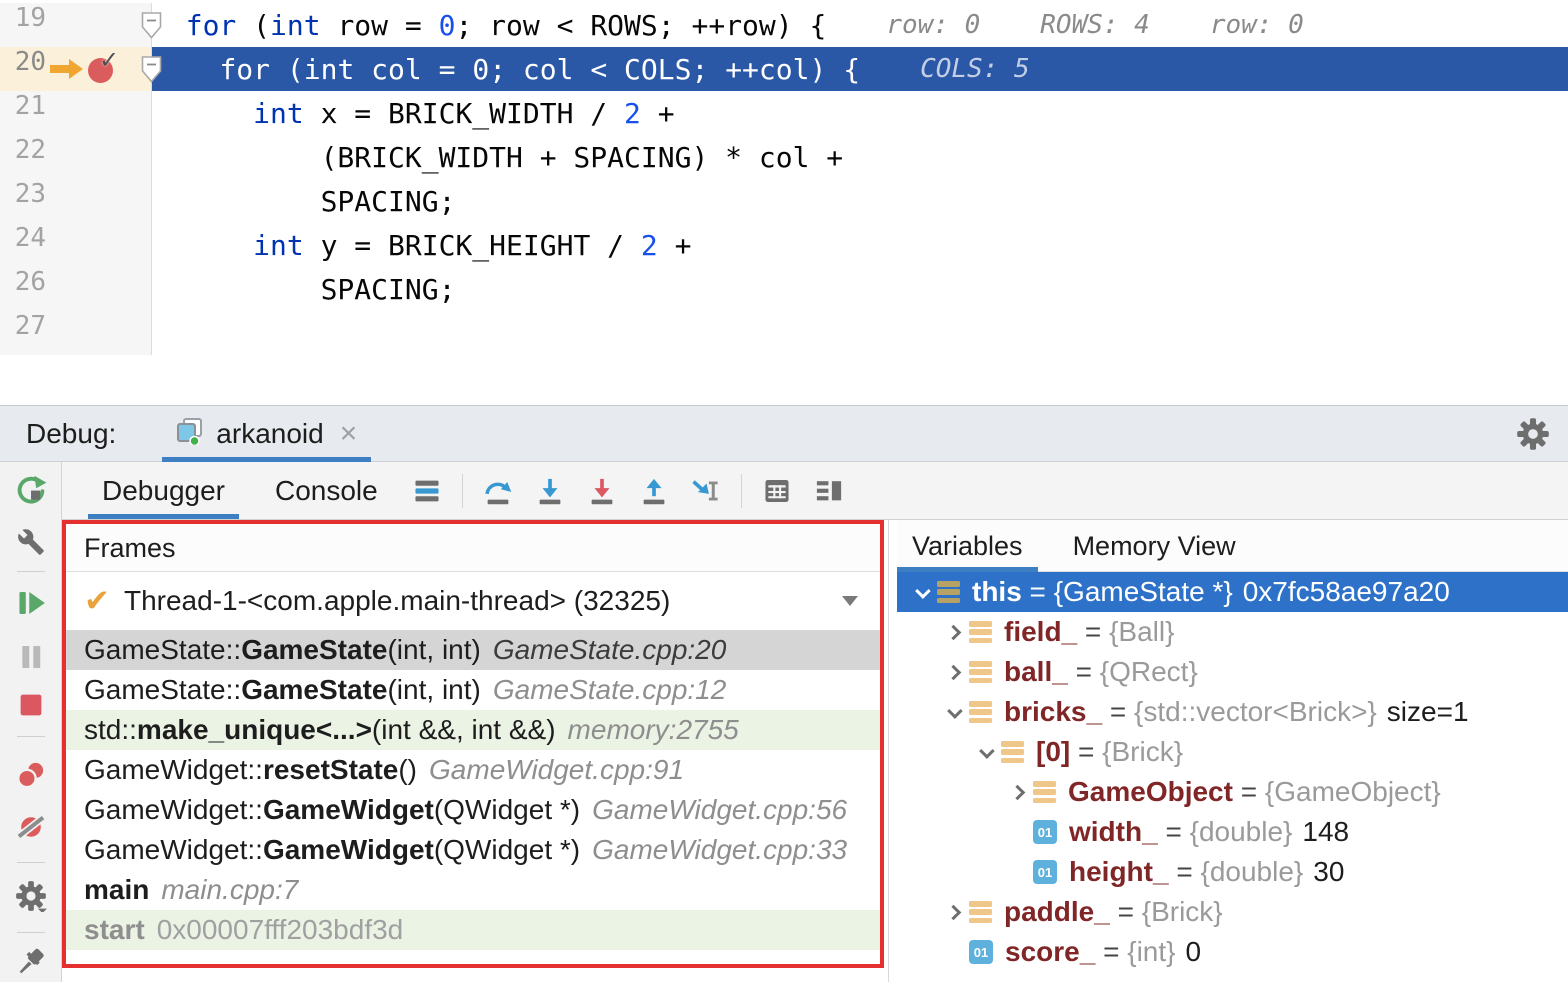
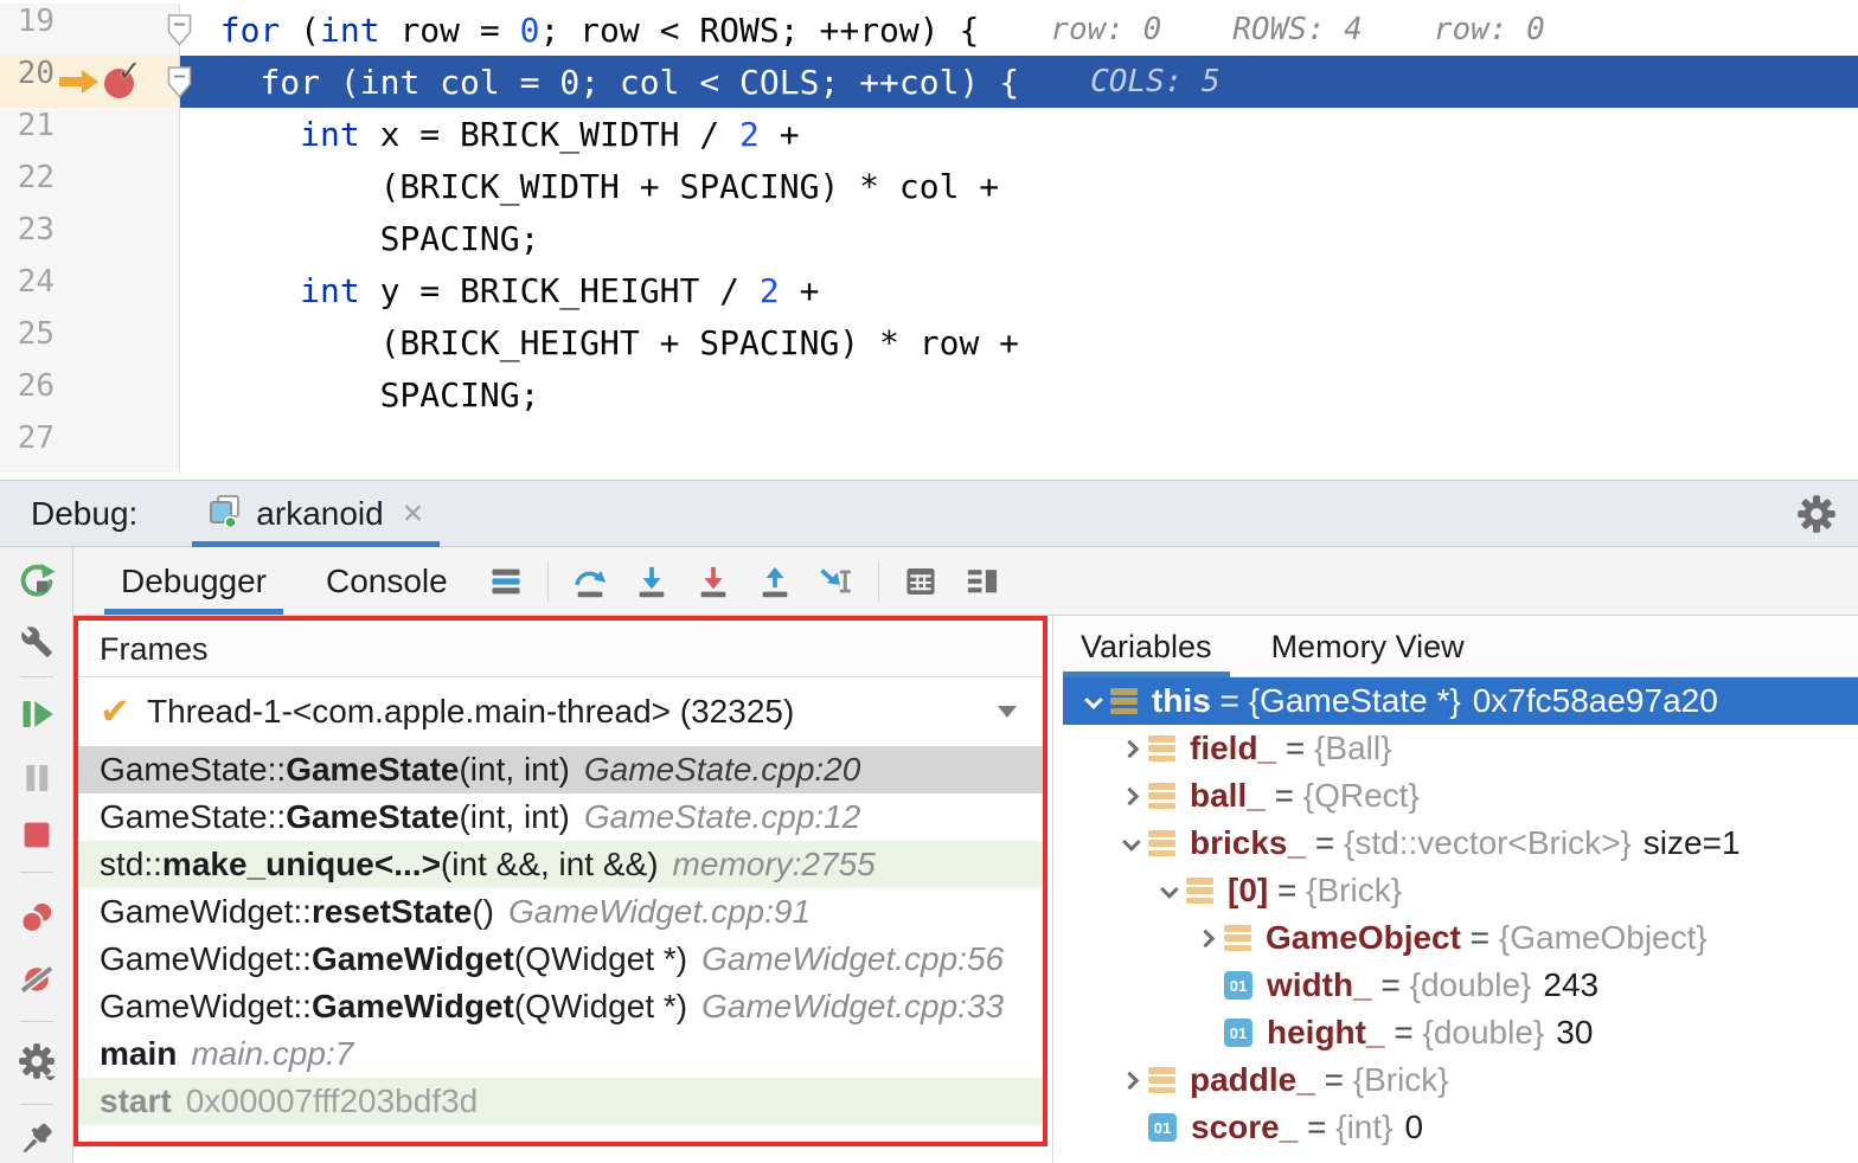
  19
  for
  (
  int
  row =
  0
  ; row < ROWS; ++row) {
  row: 0
  ROWS: 4
  row: 0
  20
  ✓
  for
  (
  int
  col =
  0
  ; col < COLS; ++col) {
  COLS: 5
  21
  int
  x = BRICK_WIDTH /
  2
  +
  22
  (BRICK_WIDTH + SPACING) * col +
  23
  SPACING;
  24
  int
  y = BRICK_HEIGHT /
  2
  +
+ 25
+ (BRICK_HEIGHT + SPACING) * row +
  26
  SPACING;
  27
  Debug:
  arkanoid
  ×
  Debugger
  Console
  Frames
  ✔
  Thread-1-<com.apple.main-thread> (32325)
  GameState::
  GameState
  (int, int)
  GameState.cpp:20
  GameState::
  GameState
  (int, int)
  GameState.cpp:12
  std::
  make_unique<...>
  (int &&, int &&)
  memory:2755
  GameWidget::
  resetState
  ()
  GameWidget.cpp:91
  GameWidget::
  GameWidget
  (QWidget *)
  GameWidget.cpp:56
  GameWidget::
  GameWidget
  (QWidget *)
  GameWidget.cpp:33
  main
  main.cpp:7
  start
  0x00007fff203bdf3d
  Variables
  Memory View
  this
  =
  {GameState *}
  0x7fc58ae97a20
  field_
  =
  {Ball}
  ball_
  =
  {QRect}
  bricks_
  =
  {std::vector<Brick>}
  size=1
  [0]
  =
  {Brick}
  GameObject
  =
  {GameObject}
  01
  width_
  =
  {double}
- 148
+ 243
  01
  height_
  =
  {double}
  30
  paddle_
  =
  {Brick}
  01
  score_
  =
  {int}
  0
